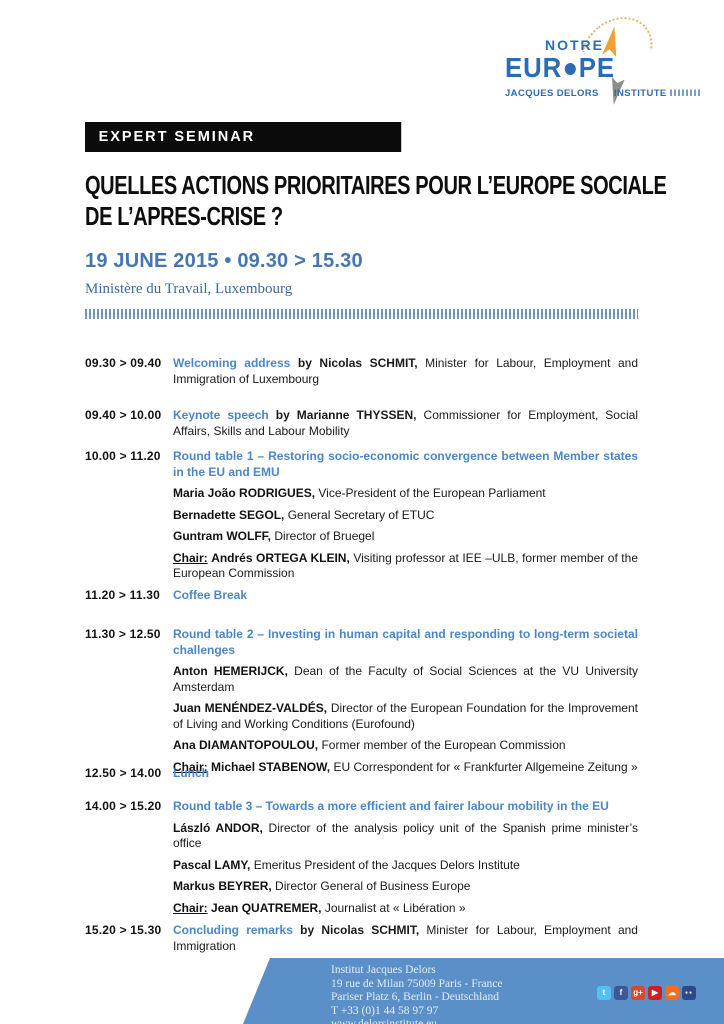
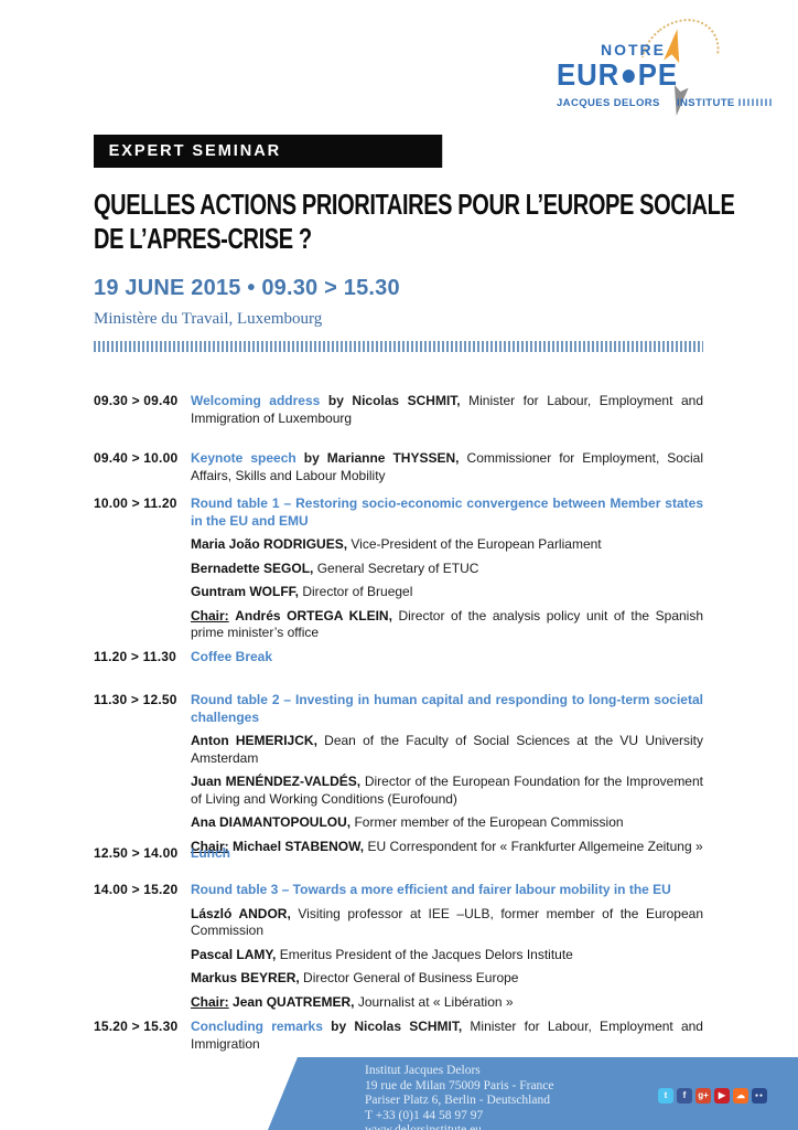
  NOTRE
  EUR PE
  JACQUES DELORS INSTITUTE IIIIIIII
  EXPERT SEMINAR
  QUELLES ACTIONS PRIORITAIRES POUR L’EUROPE SOCIALE DE L’APRES-CRISE ?
  19 JUNE 2015 • 09.30 > 15.30
  Ministère du Travail, Luxembourg
  09.30 > 09.40
  Welcoming address by Nicolas SCHMIT, Minister for Labour, Employment and Immigration of Luxembourg
  09.40 > 10.00
  Keynote speech by Marianne THYSSEN, Commissioner for Employment, Social Affairs, Skills and Labour Mobility
  10.00 > 11.20
  Round table 1 – Restoring socio-economic convergence between Member states in the EU and EMU
  Maria João RODRIGUES, Vice-President of the European Parliament
  Bernadette SEGOL, General Secretary of ETUC
  Guntram WOLFF, Director of Bruegel
- Chair: Andrés ORTEGA KLEIN, Visiting professor at IEE –ULB, former member of the European Commission
+ Chair: Andrés ORTEGA KLEIN, Director of the analysis policy unit of the Spanish prime minister’s office
  11.20 > 11.30
  Coffee Break
  11.30 > 12.50
  Round table 2 – Investing in human capital and responding to long-term societal challenges
  Anton HEMERIJCK, Dean of the Faculty of Social Sciences at the VU University Amsterdam
  Juan MENÉNDEZ-VALDÉS, Director of the European Foundation for the Improvement of Living and Working Conditions (Eurofound)
  Ana DIAMANTOPOULOU, Former member of the European Commission
  Chair: Michael STABENOW, EU Correspondent for « Frankfurter Allgemeine Zeitung »
  12.50 > 14.00
  Lunch
  14.00 > 15.20
  Round table 3 – Towards a more efficient and fairer labour mobility in the EU
- László ANDOR, Director of the analysis policy unit of the Spanish prime minister’s office
+ László ANDOR, Visiting professor at IEE –ULB, former member of the European Commission
  Pascal LAMY, Emeritus President of the Jacques Delors Institute
  Markus BEYRER, Director General of Business Europe
  Chair: Jean QUATREMER, Journalist at « Libération »
  15.20 > 15.30
  Concluding remarks by Nicolas SCHMIT, Minister for Labour, Employment and Immigration
  Institut Jacques Delors
  19 rue de Milan 75009 Paris - France
  Pariser Platz 6, Berlin - Deutschland
  T +33 (0)1 44 58 97 97
  t
  f
  g+
  ▶
  ☁
